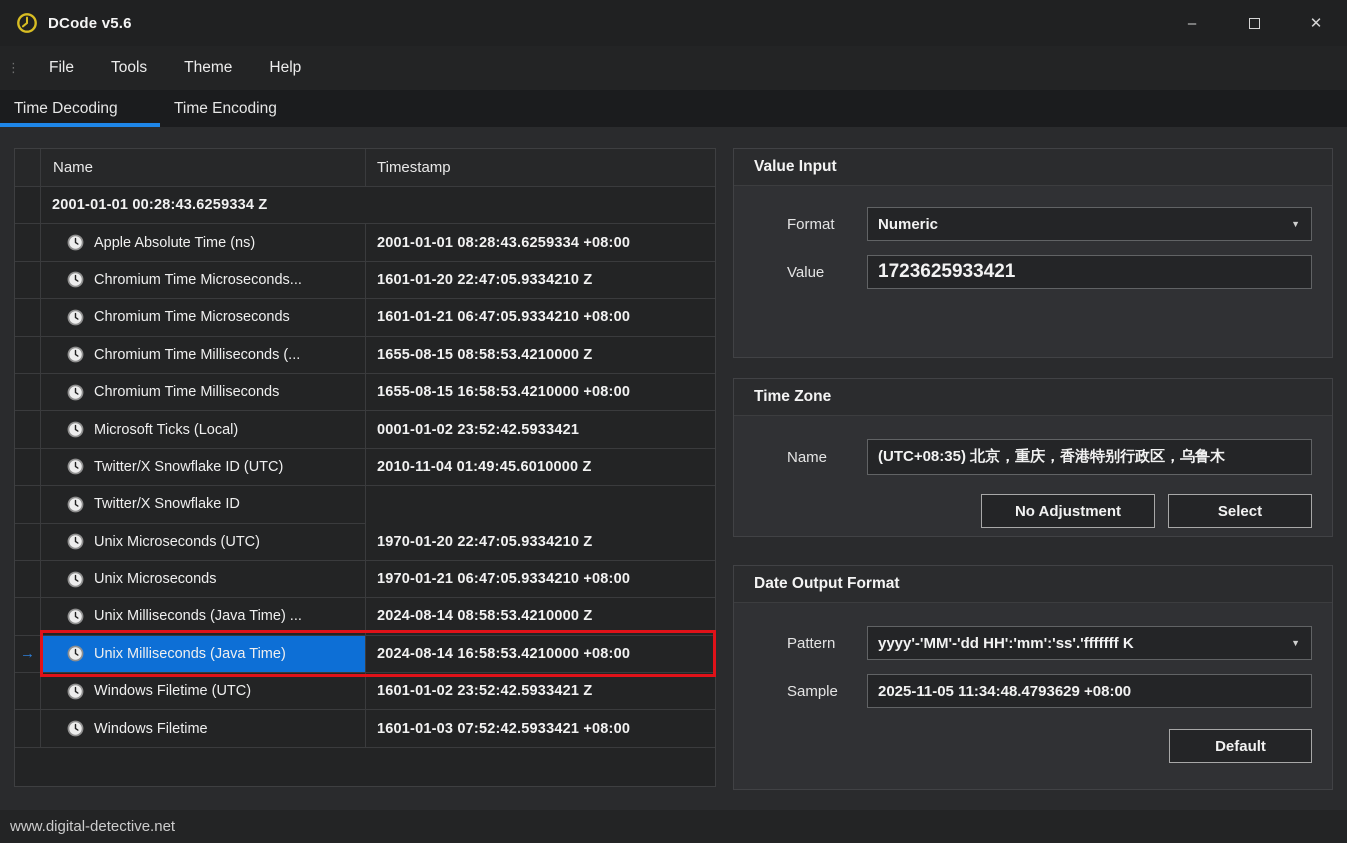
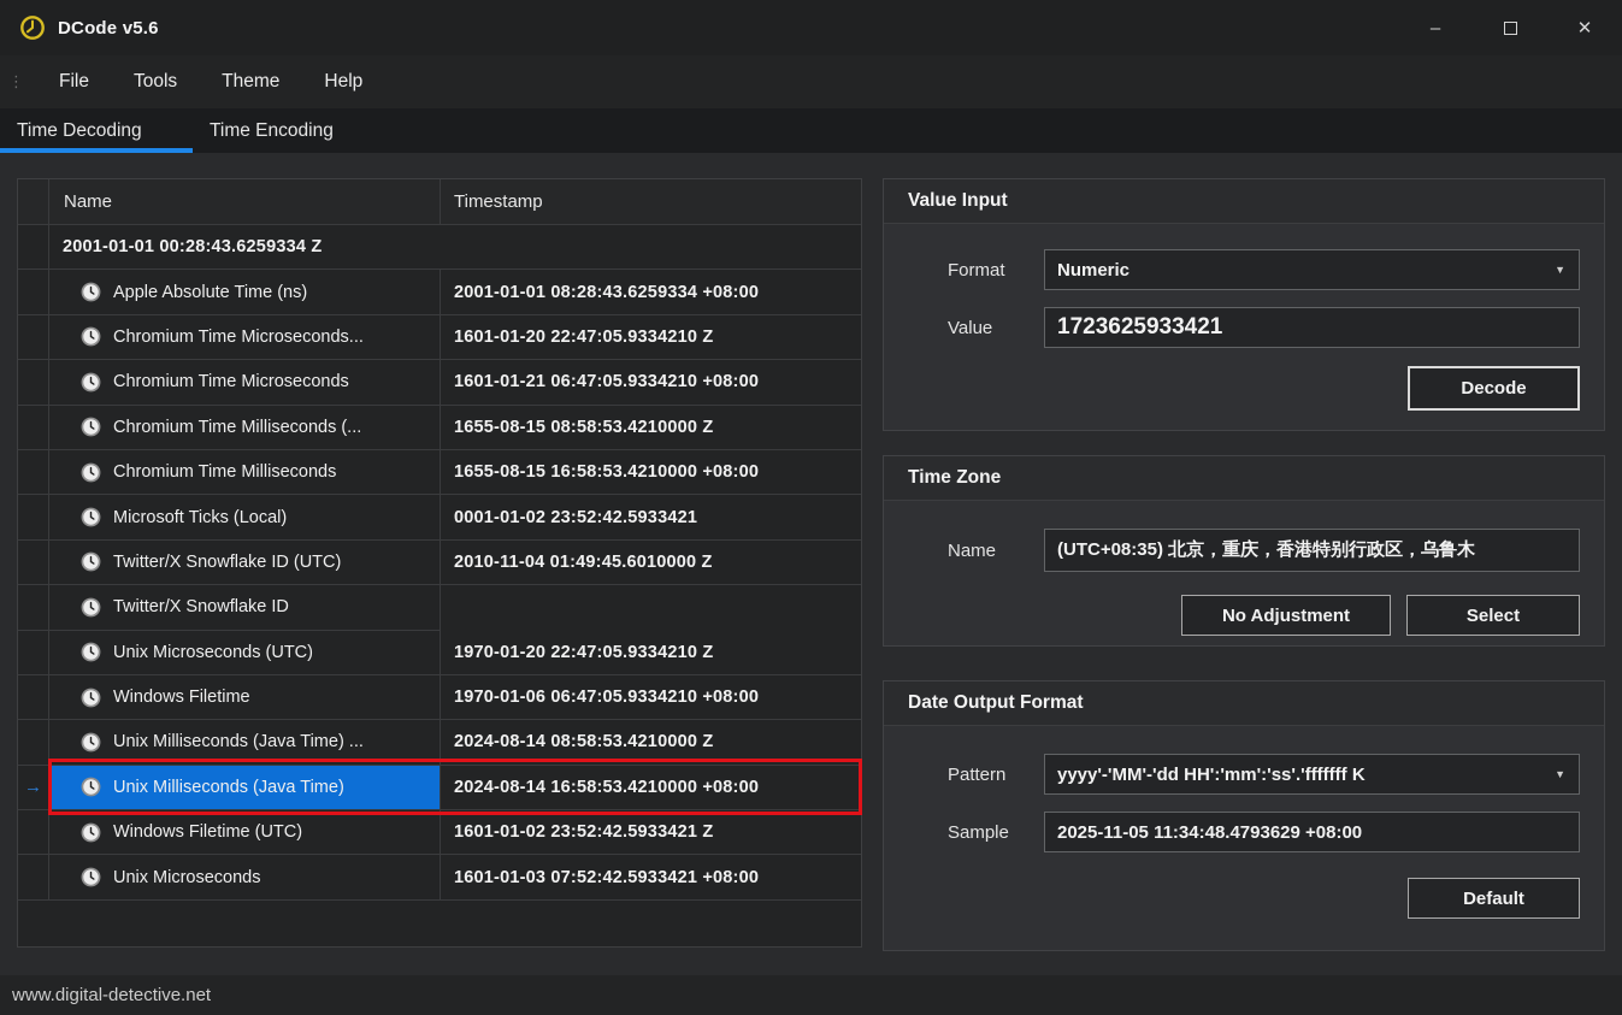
  DCode v5.6
  –
  ✕
  ⋮
  File
  Tools
  Theme
  Help
  Time Decoding
  Time Encoding
  Name
  Timestamp
  2001-01-01 00:28:43.6259334 Z
  Apple Absolute Time (ns)
  2001-01-01 08:28:43.6259334 +08:00
  Chromium Time Microseconds...
  1601-01-20 22:47:05.9334210 Z
  Chromium Time Microseconds
  1601-01-21 06:47:05.9334210 +08:00
  Chromium Time Milliseconds (...
  1655-08-15 08:58:53.4210000 Z
  Chromium Time Milliseconds
  1655-08-15 16:58:53.4210000 +08:00
  Microsoft Ticks (Local)
  0001-01-02 23:52:42.5933421
  Twitter/X Snowflake ID (UTC)
  2010-11-04 01:49:45.6010000 Z
  Twitter/X Snowflake ID
  Unix Microseconds (UTC)
  1970-01-20 22:47:05.9334210 Z
- Unix Microseconds
+ Windows Filetime
- 1970-01-21 06:47:05.9334210 +08:00
+ 1970-01-06 06:47:05.9334210 +08:00
  Unix Milliseconds (Java Time) ...
  2024-08-14 08:58:53.4210000 Z
  →
  Unix Milliseconds (Java Time)
  2024-08-14 16:58:53.4210000 +08:00
  Windows Filetime (UTC)
  1601-01-02 23:52:42.5933421 Z
- Windows Filetime
+ Unix Microseconds
  1601-01-03 07:52:42.5933421 +08:00
  Value Input
  Format
  Numeric
  ▼
  Value
  1723625933421
+ Decode
  Time Zone
  Name
  (UTC+08:35) 北京，重庆，香港特别行政区，乌鲁木
  No Adjustment
  Select
  Date Output Format
  Pattern
  yyyy'-'MM'-'dd HH':'mm':'ss'.'fffffff K
  ▼
  Sample
  2025-11-05 11:34:48.4793629 +08:00
  Default
  www.digital-detective.net
